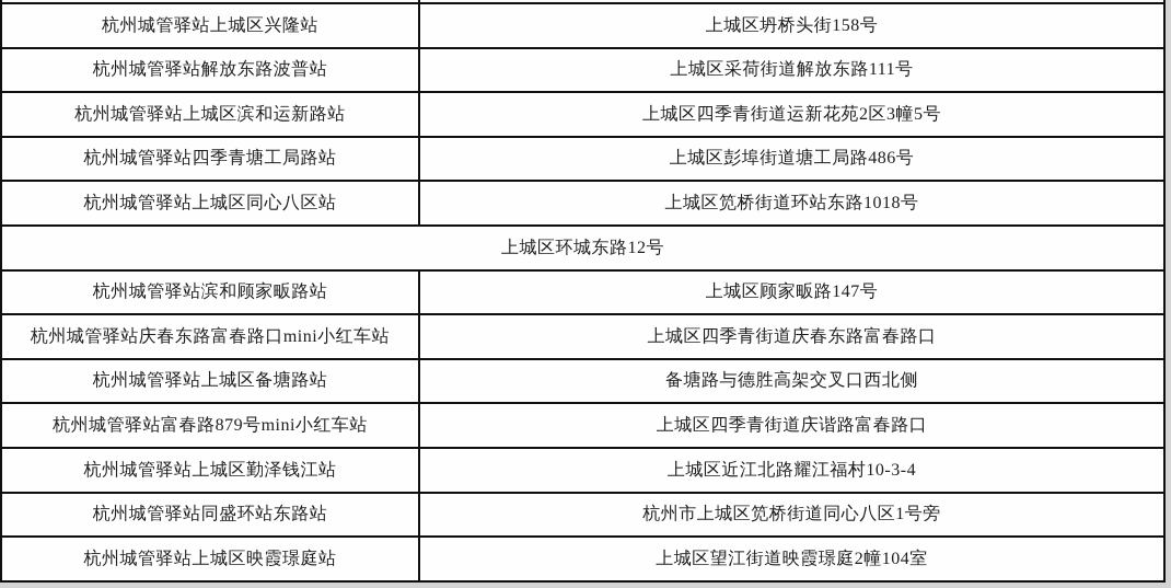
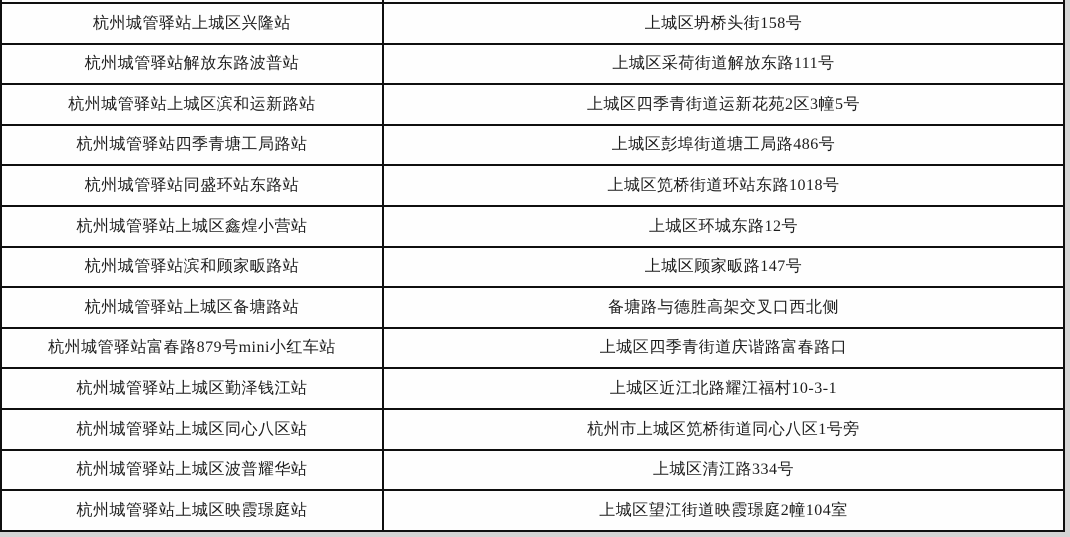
  杭州城管驿站上城区兴隆站
  上城区坍桥头街158号
  杭州城管驿站解放东路波普站
  上城区采荷街道解放东路111号
  杭州城管驿站上城区滨和运新路站
  上城区四季青街道运新花苑2区3幢5号
  杭州城管驿站四季青塘工局路站
  上城区彭埠街道塘工局路486号
- 杭州城管驿站上城区同心八区站
+ 杭州城管驿站同盛环站东路站
  上城区笕桥街道环站东路1018号
+ 杭州城管驿站上城区鑫煌小营站
  上城区环城东路12号
  杭州城管驿站滨和顾家畈路站
  上城区顾家畈路147号
- 杭州城管驿站庆春东路富春路口mini小红车站
- 上城区四季青街道庆春东路富春路口
  杭州城管驿站上城区备塘路站
  备塘路与德胜高架交叉口西北侧
  杭州城管驿站富春路879号mini小红车站
  上城区四季青街道庆谐路富春路口
  杭州城管驿站上城区勤泽钱江站
- 上城区近江北路耀江福村10-3-4
+ 上城区近江北路耀江福村10-3-1
- 杭州城管驿站同盛环站东路站
+ 杭州城管驿站上城区同心八区站
  杭州市上城区笕桥街道同心八区1号旁
+ 杭州城管驿站上城区波普耀华站
+ 上城区清江路334号
  杭州城管驿站上城区映霞璟庭站
  上城区望江街道映霞璟庭2幢104室
